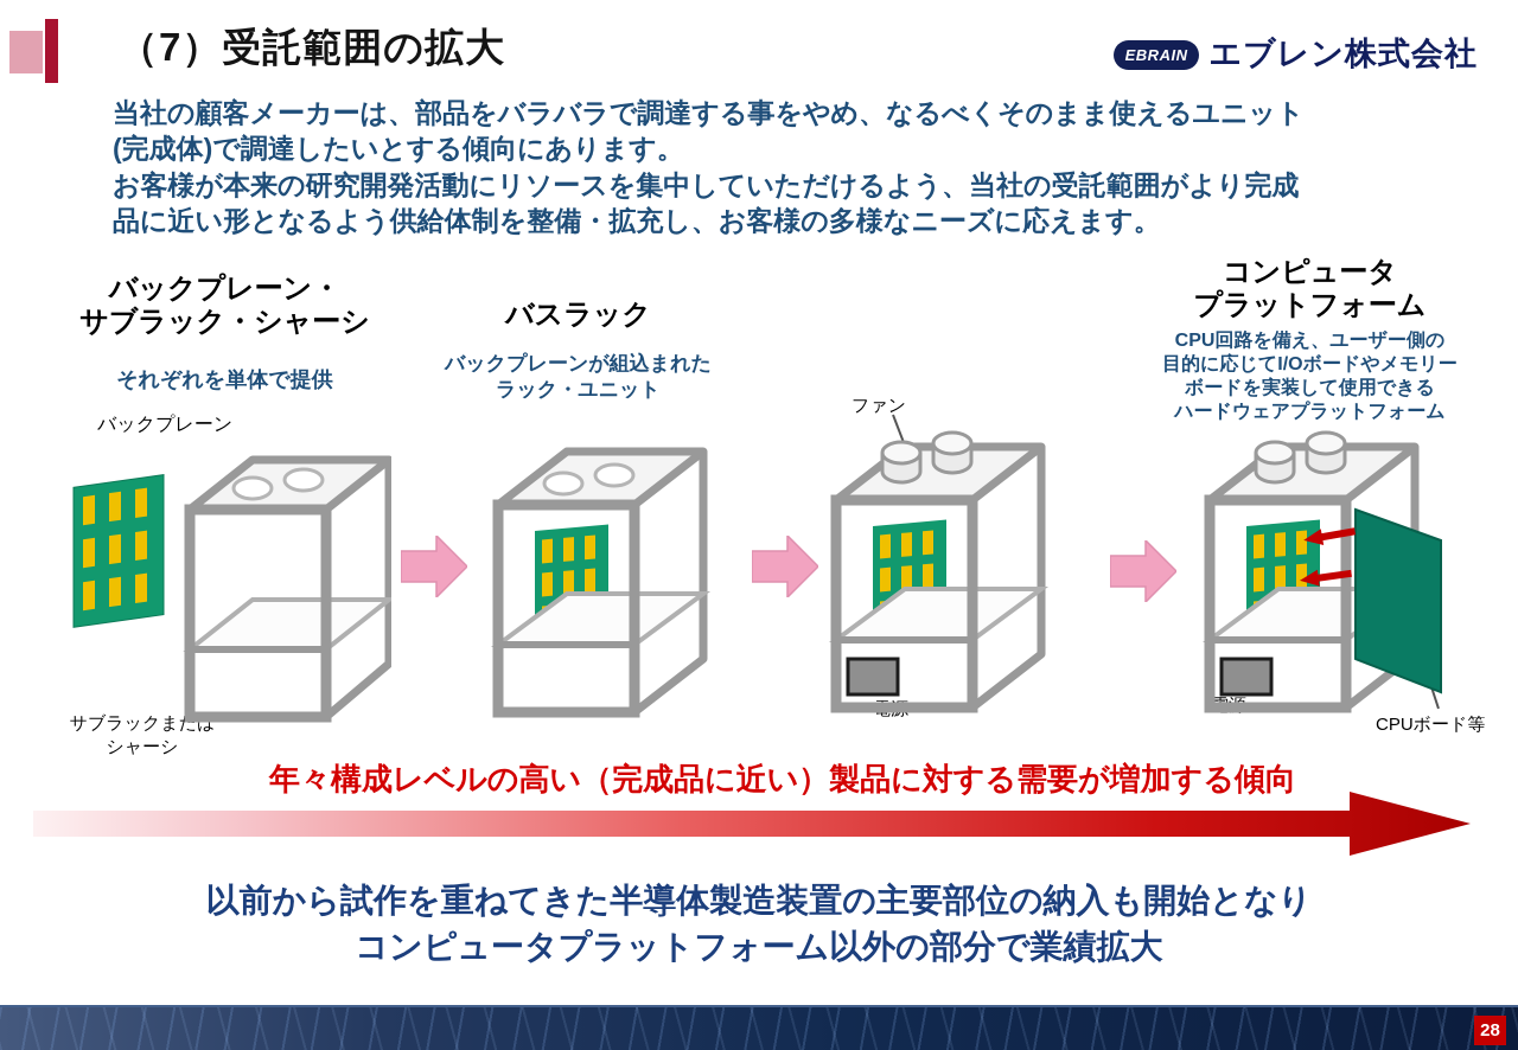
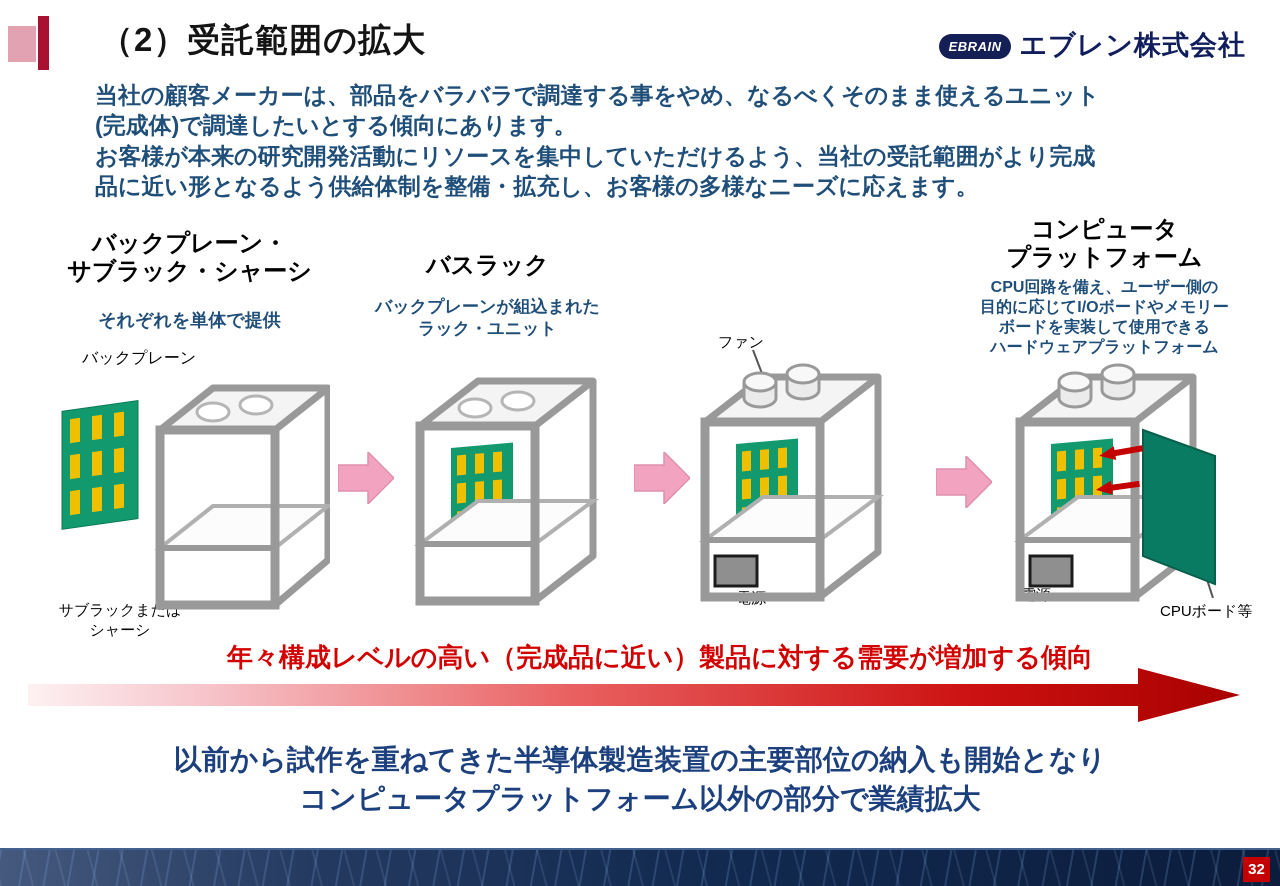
- （7）受託範囲の拡大
+ （2）受託範囲の拡大
  EBRAIN
  エブレン株式会社
  当社の顧客メーカーは、部品をバラバラで調達する事をやめ、なるべくそのまま使えるユニット
  (完成体)で調達したいとする傾向にあります。
  お客様が本来の研究開発活動にリソースを集中していただけるよう、当社の受託範囲がより完成
  品に近い形となるよう供給体制を整備・拡充し、お客様の多様なニーズに応えます。
  バックプレーン・
  サブラック・シャーシ
  それぞれを単体で提供
  バスラック
  バックプレーンが組込まれた
  ラック・ユニット
  コンピュータ
  プラットフォーム
  CPU回路を備え、ユーザー側の
  目的に応じてI/Oボードやメモリー
  ボードを実装して使用できる
  ハードウェアプラットフォーム
  バックプレーン
  サブラックまたは
  シャーシ
  ファン
  CPUボード等
  年々構成レベルの高い（完成品に近い）製品に対する需要が増加する傾向
  以前から試作を重ねてきた半導体製造装置の主要部位の納入も開始となり
  コンピュータプラットフォーム以外の部分で業績拡大
- 28
+ 32
